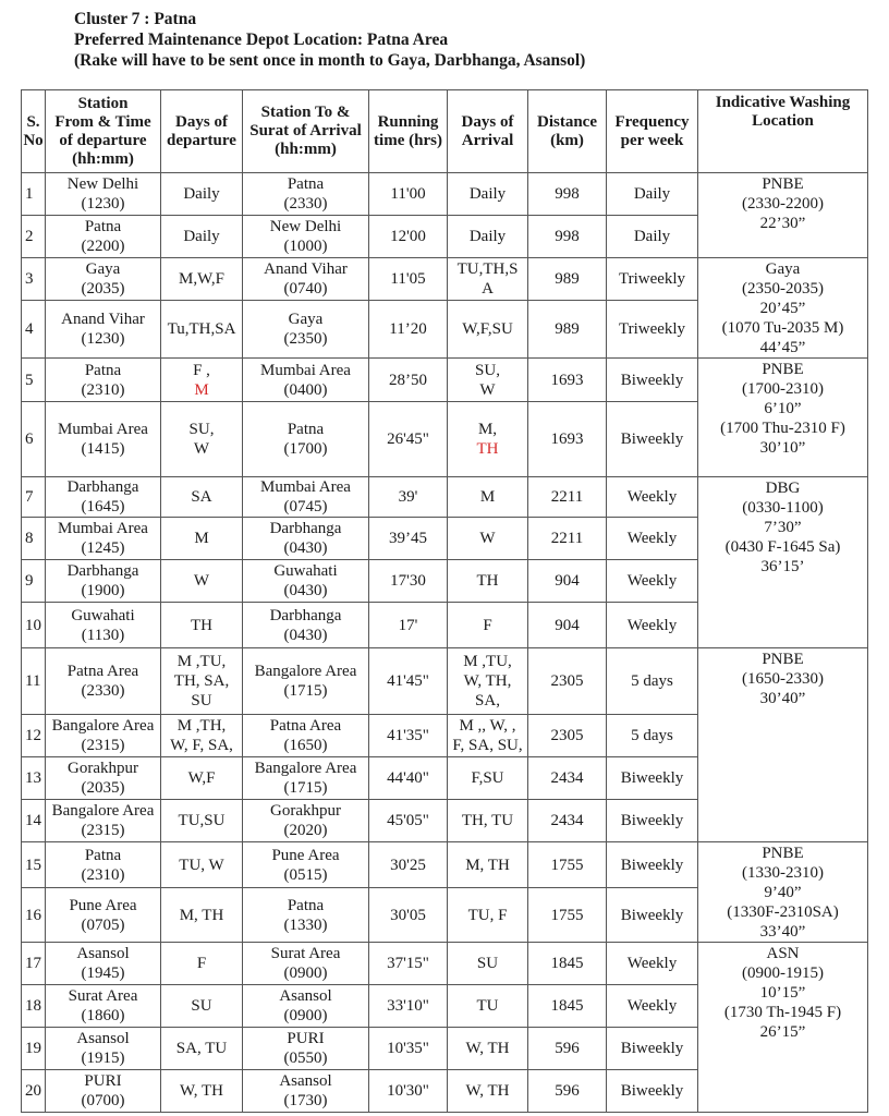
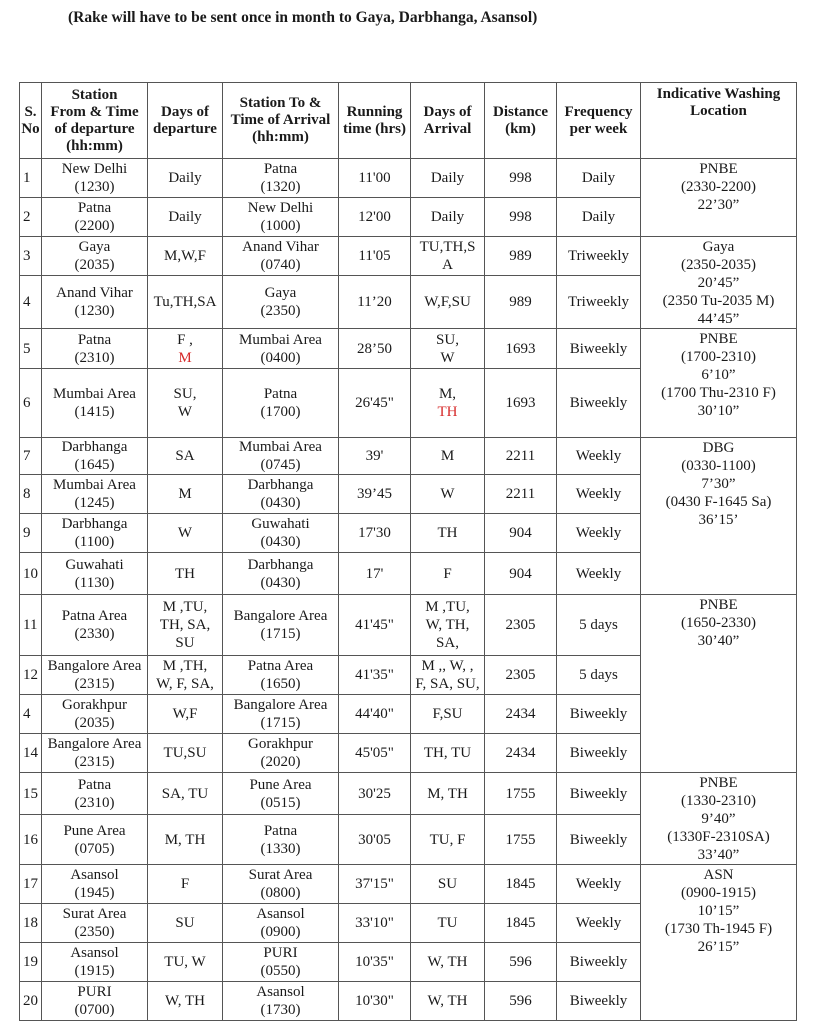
- Cluster 7 : Patna
- Preferred Maintenance Depot Location: Patna Area
  (Rake will have to be sent once in month to Gaya, Darbhanga, Asansol)
- S. No	Station From & Time of departure (hh:mm)	Days of departure	Station To & Surat of Arrival (hh:mm)	Running time (hrs)	Days of Arrival	Distance (km)	Frequency per week	Indicative Washing Location
+ S. No	Station From & Time of departure (hh:mm)	Days of departure	Station To & Time of Arrival (hh:mm)	Running time (hrs)	Days of Arrival	Distance (km)	Frequency per week	Indicative Washing Location
- 1	New Delhi (1230)	Daily	Patna (2330)	11'00	Daily	998	Daily	PNBE (2330-2200) 22’30”
+ 1	New Delhi (1230)	Daily	Patna (1320)	11'00	Daily	998	Daily	PNBE (2330-2200) 22’30”
  2	Patna (2200)	Daily	New Delhi (1000)	12'00	Daily	998	Daily
- 3	Gaya (2035)	M,W,F	Anand Vihar (0740)	11'05	TU,TH,S A	989	Triweekly	Gaya (2350-2035) 20’45” (1070 Tu-2035 M) 44’45”
+ 3	Gaya (2035)	M,W,F	Anand Vihar (0740)	11'05	TU,TH,S A	989	Triweekly	Gaya (2350-2035) 20’45” (2350 Tu-2035 M) 44’45”
  4	Anand Vihar (1230)	Tu,TH,SA	Gaya (2350)	11’20	W,F,SU	989	Triweekly
  5	Patna (2310)	F ,M	Mumbai Area (0400)	28’50	SU, W	1693	Biweekly	PNBE (1700-2310) 6’10” (1700 Thu-2310 F) 30’10”
  6	Mumbai Area (1415)	SU, W	Patna (1700)	26'45"	M,TH	1693	Biweekly
  7	Darbhanga (1645)	SA	Mumbai Area (0745)	39'	M	2211	Weekly	DBG (0330-1100) 7’30” (0430 F-1645 Sa) 36’15’
  8	Mumbai Area (1245)	M	Darbhanga (0430)	39’45	W	2211	Weekly
- 9	Darbhanga (1900)	W	Guwahati (0430)	17'30	TH	904	Weekly
+ 9	Darbhanga (1100)	W	Guwahati (0430)	17'30	TH	904	Weekly
  10	Guwahati (1130)	TH	Darbhanga (0430)	17'	F	904	Weekly
  11	Patna Area (2330)	M ,TU, TH, SA, SU	Bangalore Area (1715)	41'45"	M ,TU, W, TH, SA,	2305	5 days	PNBE (1650-2330) 30’40”
  12	Bangalore Area (2315)	M ,TH, W, F, SA,	Patna Area (1650)	41'35"	M ,, W, , F, SA, SU,	2305	5 days
- 13	Gorakhpur (2035)	W,F	Bangalore Area (1715)	44'40"	F,SU	2434	Biweekly
+ 4	Gorakhpur (2035)	W,F	Bangalore Area (1715)	44'40"	F,SU	2434	Biweekly
  14	Bangalore Area (2315)	TU,SU	Gorakhpur (2020)	45'05"	TH, TU	2434	Biweekly
- 15	Patna (2310)	TU, W	Pune Area (0515)	30'25	M, TH	1755	Biweekly	PNBE (1330-2310) 9’40” (1330F-2310SA) 33’40”
+ 15	Patna (2310)	SA, TU	Pune Area (0515)	30'25	M, TH	1755	Biweekly	PNBE (1330-2310) 9’40” (1330F-2310SA) 33’40”
  16	Pune Area (0705)	M, TH	Patna (1330)	30'05	TU, F	1755	Biweekly
- 17	Asansol (1945)	F	Surat Area (0900)	37'15"	SU	1845	Weekly	ASN (0900-1915) 10’15” (1730 Th-1945 F) 26’15”
+ 17	Asansol (1945)	F	Surat Area (0800)	37'15"	SU	1845	Weekly	ASN (0900-1915) 10’15” (1730 Th-1945 F) 26’15”
- 18	Surat Area (1860)	SU	Asansol (0900)	33'10"	TU	1845	Weekly
+ 18	Surat Area (2350)	SU	Asansol (0900)	33'10"	TU	1845	Weekly
- 19	Asansol (1915)	SA, TU	PURI (0550)	10'35"	W, TH	596	Biweekly
+ 19	Asansol (1915)	TU, W	PURI (0550)	10'35"	W, TH	596	Biweekly
  20	PURI (0700)	W, TH	Asansol (1730)	10'30"	W, TH	596	Biweekly
